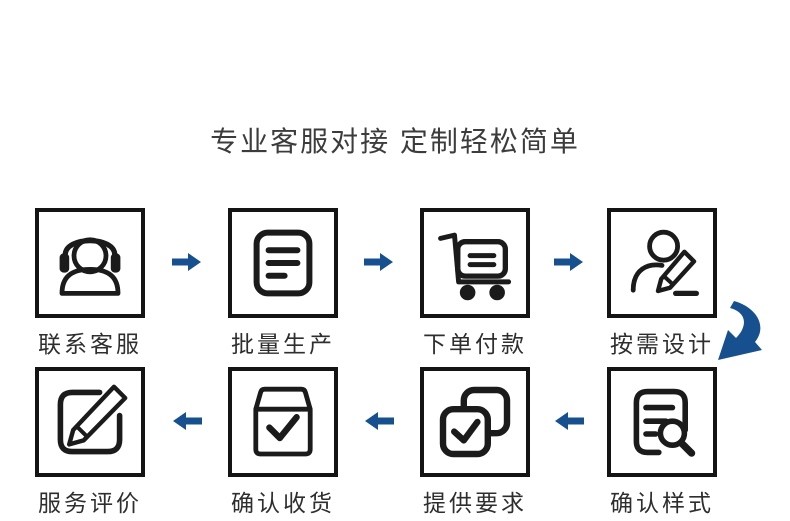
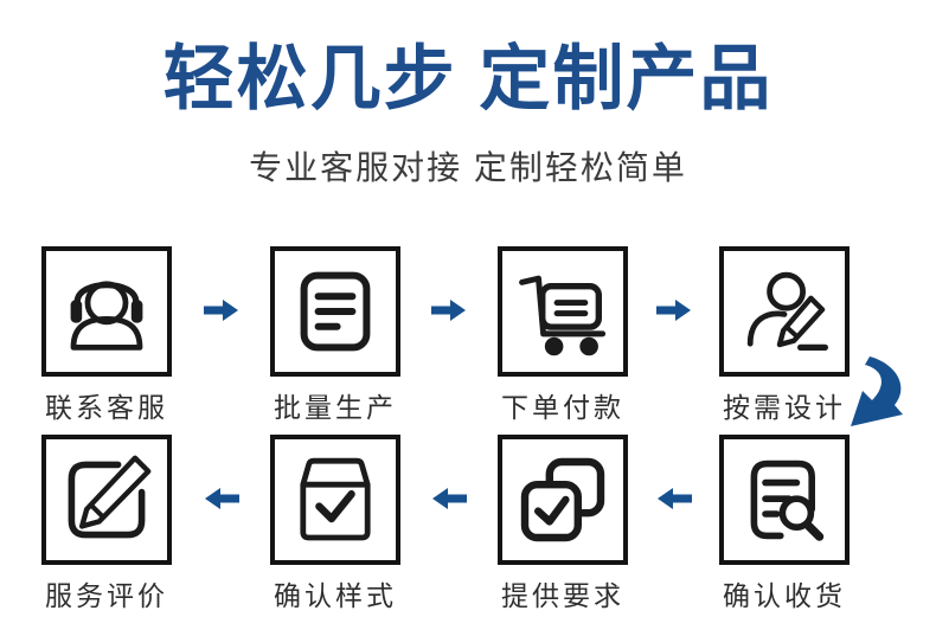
+ 轻松几步 定制产品
  专业客服对接 定制轻松简单
  联系客服
  批量生产
  下单付款
  按需设计
- 确认样式
+ 确认收货
  提供要求
- 确认收货
+ 确认样式
  服务评价
